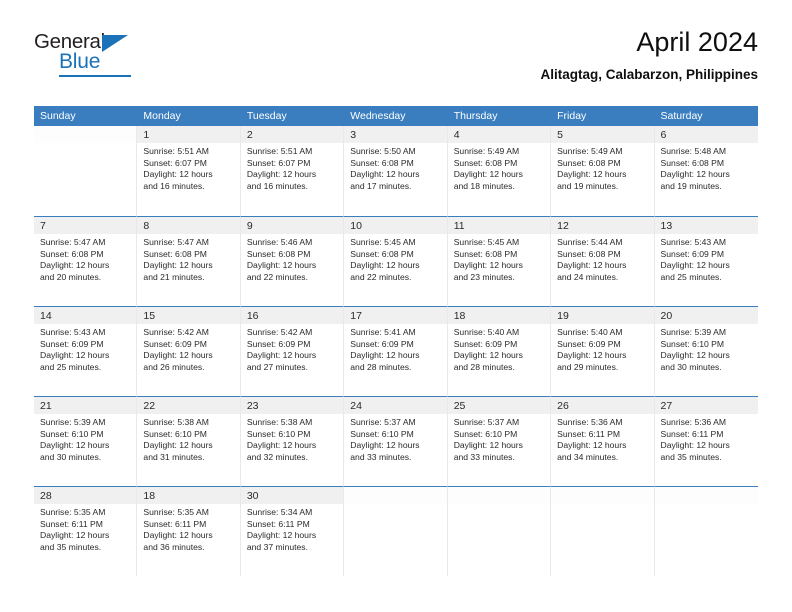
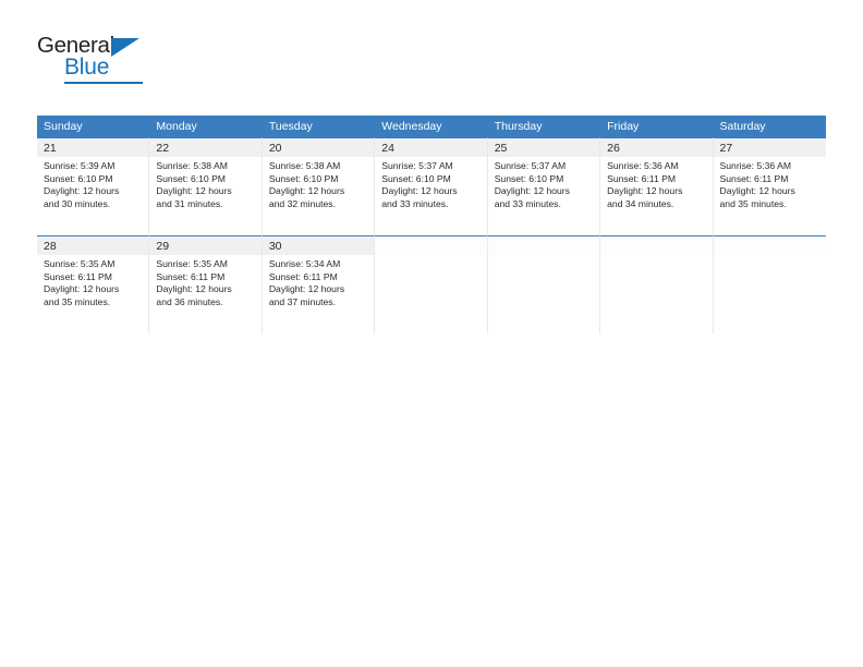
  General
  Blue
- April 2024
- Alitagtag, Calabarzon, Philippines
  Sunday	Monday	Tuesday	Wednesday	Thursday	Friday	Saturday
- 	1Sunrise: 5:51 AMSunset: 6:07 PMDaylight: 12 hoursand 16 minutes.	2Sunrise: 5:51 AMSunset: 6:07 PMDaylight: 12 hoursand 16 minutes.	3Sunrise: 5:50 AMSunset: 6:08 PMDaylight: 12 hoursand 17 minutes.	4Sunrise: 5:49 AMSunset: 6:08 PMDaylight: 12 hoursand 18 minutes.	5Sunrise: 5:49 AMSunset: 6:08 PMDaylight: 12 hoursand 19 minutes.	6Sunrise: 5:48 AMSunset: 6:08 PMDaylight: 12 hoursand 19 minutes.
- 7Sunrise: 5:47 AMSunset: 6:08 PMDaylight: 12 hoursand 20 minutes.	8Sunrise: 5:47 AMSunset: 6:08 PMDaylight: 12 hoursand 21 minutes.	9Sunrise: 5:46 AMSunset: 6:08 PMDaylight: 12 hoursand 22 minutes.	10Sunrise: 5:45 AMSunset: 6:08 PMDaylight: 12 hoursand 22 minutes.	11Sunrise: 5:45 AMSunset: 6:08 PMDaylight: 12 hoursand 23 minutes.	12Sunrise: 5:44 AMSunset: 6:08 PMDaylight: 12 hoursand 24 minutes.	13Sunrise: 5:43 AMSunset: 6:09 PMDaylight: 12 hoursand 25 minutes.
- 14Sunrise: 5:43 AMSunset: 6:09 PMDaylight: 12 hoursand 25 minutes.	15Sunrise: 5:42 AMSunset: 6:09 PMDaylight: 12 hoursand 26 minutes.	16Sunrise: 5:42 AMSunset: 6:09 PMDaylight: 12 hoursand 27 minutes.	17Sunrise: 5:41 AMSunset: 6:09 PMDaylight: 12 hoursand 28 minutes.	18Sunrise: 5:40 AMSunset: 6:09 PMDaylight: 12 hoursand 28 minutes.	19Sunrise: 5:40 AMSunset: 6:09 PMDaylight: 12 hoursand 29 minutes.	20Sunrise: 5:39 AMSunset: 6:10 PMDaylight: 12 hoursand 30 minutes.
- 21Sunrise: 5:39 AMSunset: 6:10 PMDaylight: 12 hoursand 30 minutes.	22Sunrise: 5:38 AMSunset: 6:10 PMDaylight: 12 hoursand 31 minutes.	23Sunrise: 5:38 AMSunset: 6:10 PMDaylight: 12 hoursand 32 minutes.	24Sunrise: 5:37 AMSunset: 6:10 PMDaylight: 12 hoursand 33 minutes.	25Sunrise: 5:37 AMSunset: 6:10 PMDaylight: 12 hoursand 33 minutes.	26Sunrise: 5:36 AMSunset: 6:11 PMDaylight: 12 hoursand 34 minutes.	27Sunrise: 5:36 AMSunset: 6:11 PMDaylight: 12 hoursand 35 minutes.
+ 21Sunrise: 5:39 AMSunset: 6:10 PMDaylight: 12 hoursand 30 minutes.	22Sunrise: 5:38 AMSunset: 6:10 PMDaylight: 12 hoursand 31 minutes.	20Sunrise: 5:38 AMSunset: 6:10 PMDaylight: 12 hoursand 32 minutes.	24Sunrise: 5:37 AMSunset: 6:10 PMDaylight: 12 hoursand 33 minutes.	25Sunrise: 5:37 AMSunset: 6:10 PMDaylight: 12 hoursand 33 minutes.	26Sunrise: 5:36 AMSunset: 6:11 PMDaylight: 12 hoursand 34 minutes.	27Sunrise: 5:36 AMSunset: 6:11 PMDaylight: 12 hoursand 35 minutes.
- 28Sunrise: 5:35 AMSunset: 6:11 PMDaylight: 12 hoursand 35 minutes.	18Sunrise: 5:35 AMSunset: 6:11 PMDaylight: 12 hoursand 36 minutes.	30Sunrise: 5:34 AMSunset: 6:11 PMDaylight: 12 hoursand 37 minutes.
+ 28Sunrise: 5:35 AMSunset: 6:11 PMDaylight: 12 hoursand 35 minutes.	29Sunrise: 5:35 AMSunset: 6:11 PMDaylight: 12 hoursand 36 minutes.	30Sunrise: 5:34 AMSunset: 6:11 PMDaylight: 12 hoursand 37 minutes.
